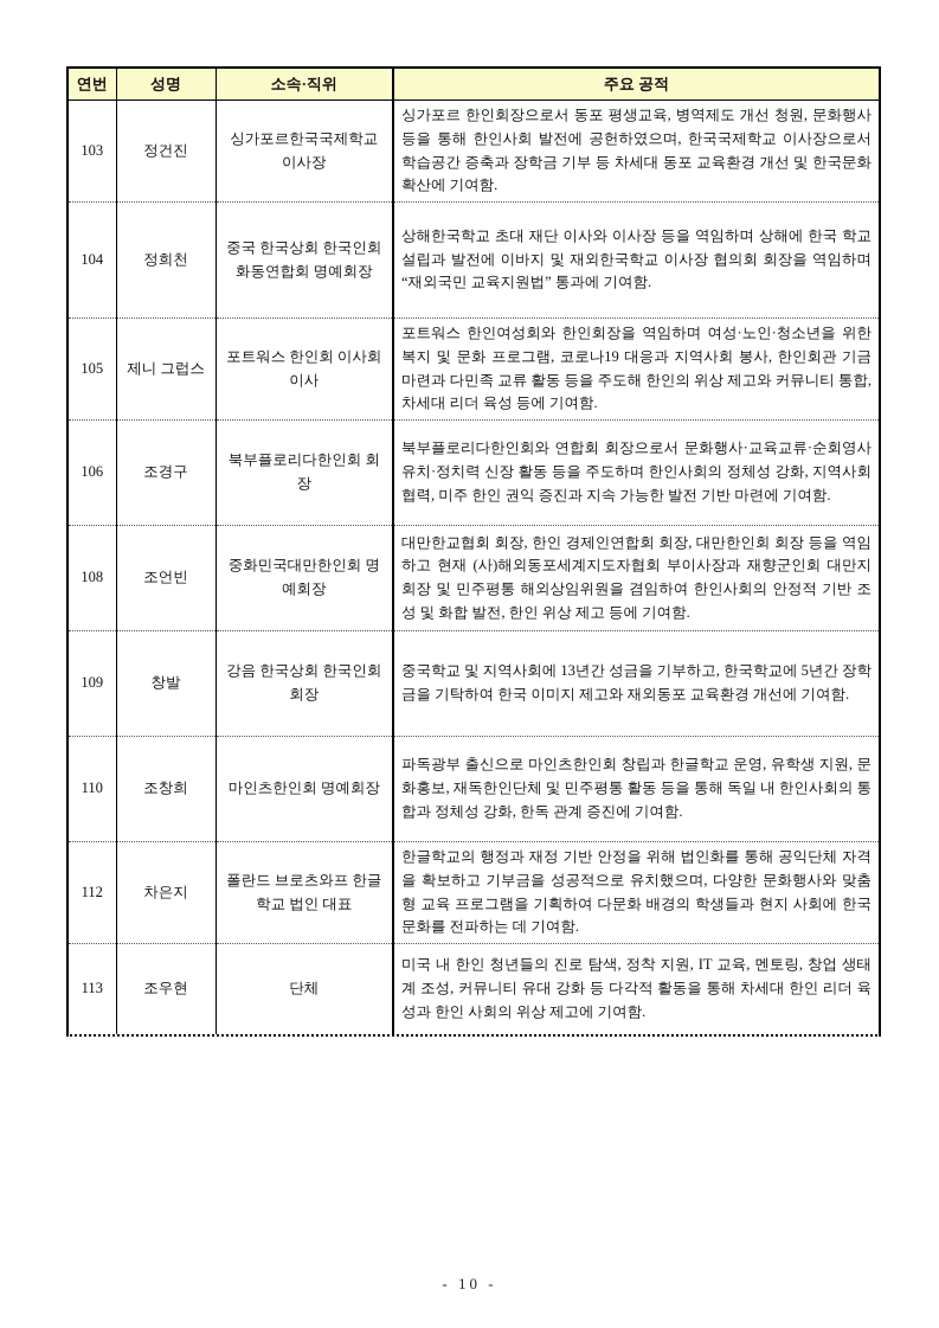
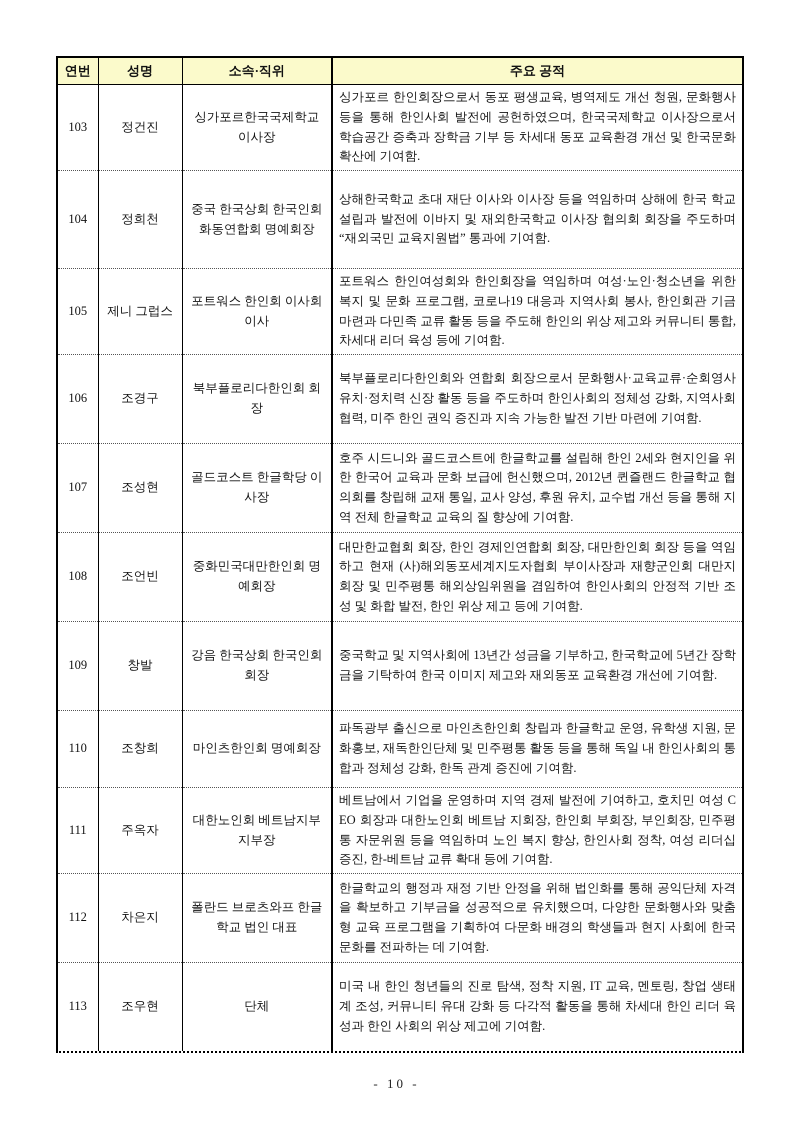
  연번	성명	소속·직위	주요 공적
  103	정건진	싱가포르한국국제학교 이사장	싱가포르 한인회장으로서 동포 평생교육, 병역제도 개선 청원, 문화행사 등을 통해 한인사회 발전에 공헌하였으며, 한국국제학교 이사장으로서 학습공간 증축과 장학금 기부 등 차세대 동포 교육환경 개선 및 한국문화 확산에 기여함.
- 104	정희천	중국 한국상회 한국인회 화동연합회 명예회장	상해한국학교 초대 재단 이사와 이사장 등을 역임하며 상해에 한국 학교 설립과 발전에 이바지 및 재외한국학교 이사장 협의회 회장을 역임하며 “재외국민 교육지원법” 통과에 기여함.
+ 104	정희천	중국 한국상회 한국인회 화동연합회 명예회장	상해한국학교 초대 재단 이사와 이사장 등을 역임하며 상해에 한국 학교 설립과 발전에 이바지 및 재외한국학교 이사장 협의회 회장을 주도하며 “재외국민 교육지원법” 통과에 기여함.
  105	제니 그럽스	포트워스 한인회 이사회 이사	포트워스 한인여성회와 한인회장을 역임하며 여성·노인·청소년을 위한 복지 및 문화 프로그램, 코로나19 대응과 지역사회 봉사, 한인회관 기금 마련과 다민족 교류 활동 등을 주도해 한인의 위상 제고와 커뮤니티 통합, 차세대 리더 육성 등에 기여함.
  106	조경구	북부플로리다한인회 회장	북부플로리다한인회와 연합회 회장으로서 문화행사·교육교류·순회영사 유치·정치력 신장 활동 등을 주도하며 한인사회의 정체성 강화, 지역사회 협력, 미주 한인 권익 증진과 지속 가능한 발전 기반 마련에 기여함.
+ 107	조성현	골드코스트 한글학당 이사장	호주 시드니와 골드코스트에 한글학교를 설립해 한인 2세와 현지인을 위한 한국어 교육과 문화 보급에 헌신했으며, 2012년 퀸즐랜드 한글학교 협의회를 창립해 교재 통일, 교사 양성, 후원 유치, 교수법 개선 등을 통해 지역 전체 한글학교 교육의 질 향상에 기여함.
  108	조언빈	중화민국대만한인회 명예회장	대만한교협회 회장, 한인 경제인연합회 회장, 대만한인회 회장 등을 역임하고 현재 (사)해외동포세계지도자협회 부이사장과 재향군인회 대만지회장 및 민주평통 해외상임위원을 겸임하여 한인사회의 안정적 기반 조성 및 화합 발전, 한인 위상 제고 등에 기여함.
  109	창발	강음 한국상회 한국인회 회장	중국학교 및 지역사회에 13년간 성금을 기부하고, 한국학교에 5년간 장학금을 기탁하여 한국 이미지 제고와 재외동포 교육환경 개선에 기여함.
  110	조창희	마인츠한인회 명예회장	파독광부 출신으로 마인츠한인회 창립과 한글학교 운영, 유학생 지원, 문화홍보, 재독한인단체 및 민주평통 활동 등을 통해 독일 내 한인사회의 통합과 정체성 강화, 한독 관계 증진에 기여함.
+ 111	주옥자	대한노인회 베트남지부 지부장	베트남에서 기업을 운영하며 지역 경제 발전에 기여하고, 호치민 여성 CEO 회장과 대한노인회 베트남 지회장, 한인회 부회장, 부인회장, 민주평통 자문위원 등을 역임하며 노인 복지 향상, 한인사회 정착, 여성 리더십 증진, 한-베트남 교류 확대 등에 기여함.
  112	차은지	폴란드 브로츠와프 한글학교 법인 대표	한글학교의 행정과 재정 기반 안정을 위해 법인화를 통해 공익단체 자격을 확보하고 기부금을 성공적으로 유치했으며, 다양한 문화행사와 맞춤형 교육 프로그램을 기획하여 다문화 배경의 학생들과 현지 사회에 한국 문화를 전파하는 데 기여함.
  113	조우현	단체	미국 내 한인 청년들의 진로 탐색, 정착 지원, IT 교육, 멘토링, 창업 생태계 조성, 커뮤니티 유대 강화 등 다각적 활동을 통해 차세대 한인 리더 육성과 한인 사회의 위상 제고에 기여함.
  - 10 -
